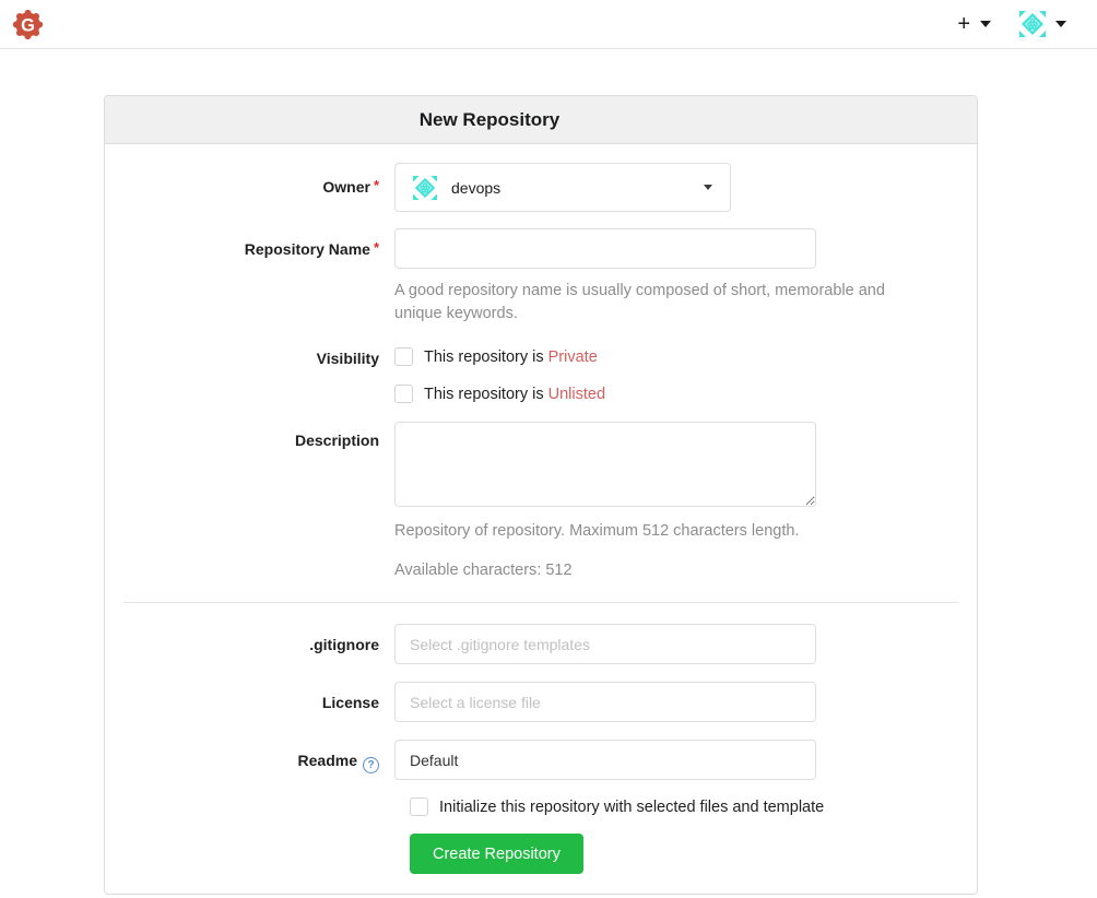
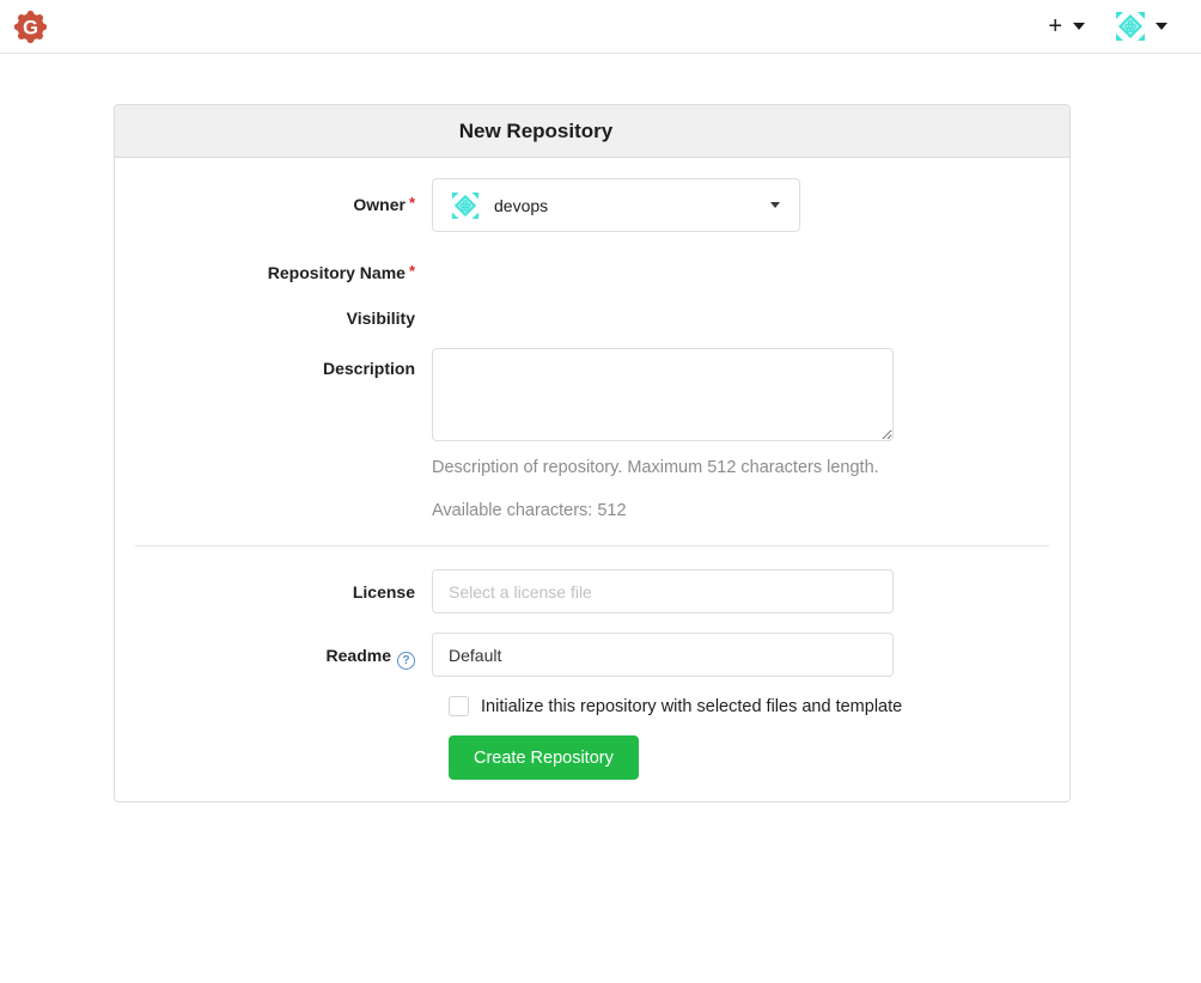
  G
  +
  New Repository
  Owner *
  devops
  Repository Name *
- A good repository name is usually composed of short, memorable and unique keywords.
  Visibility
- This repository is Private
- This repository is Unlisted
  Description
- Repository of repository. Maximum 512 characters length.
+ Description of repository. Maximum 512 characters length.
  Available characters: 512
- .gitignore
- Select .gitignore templates
  License
  Select a license file
  Readme ?
  Default
  Initialize this repository with selected files and template
  Create Repository
